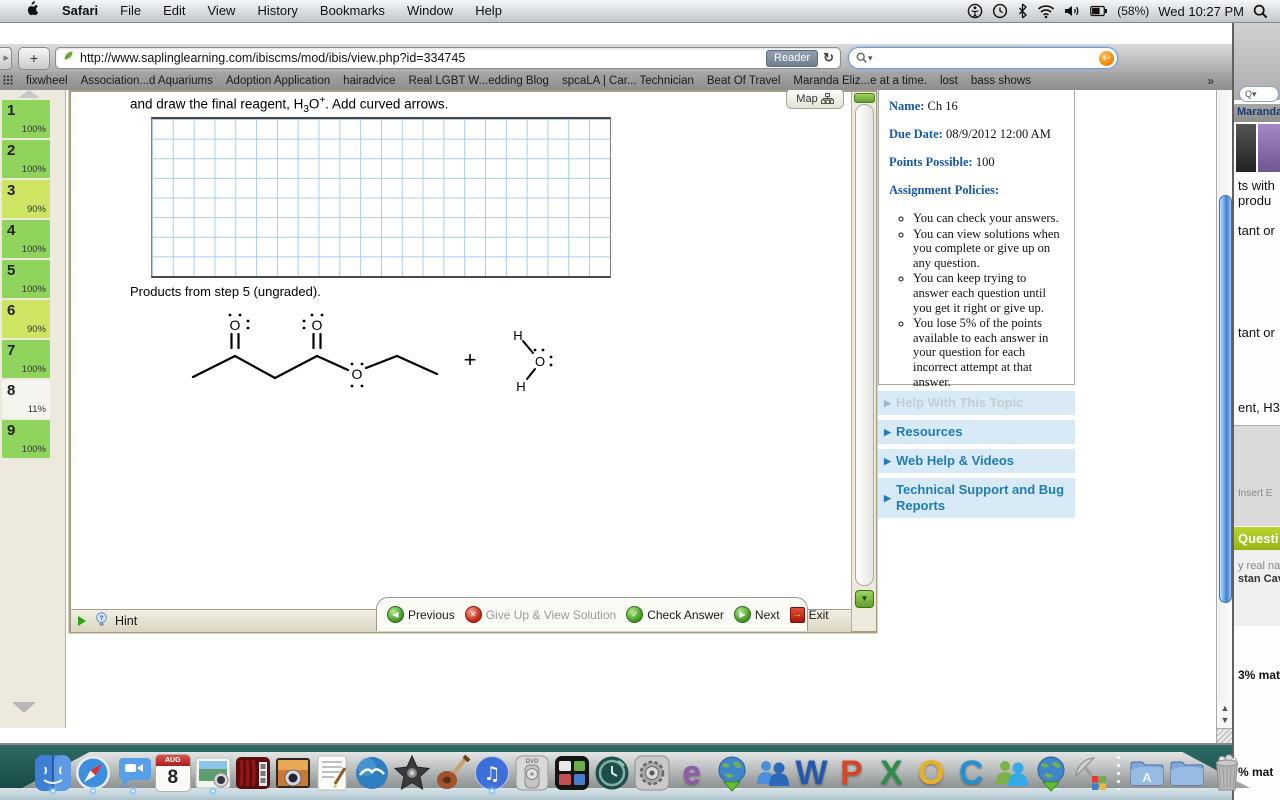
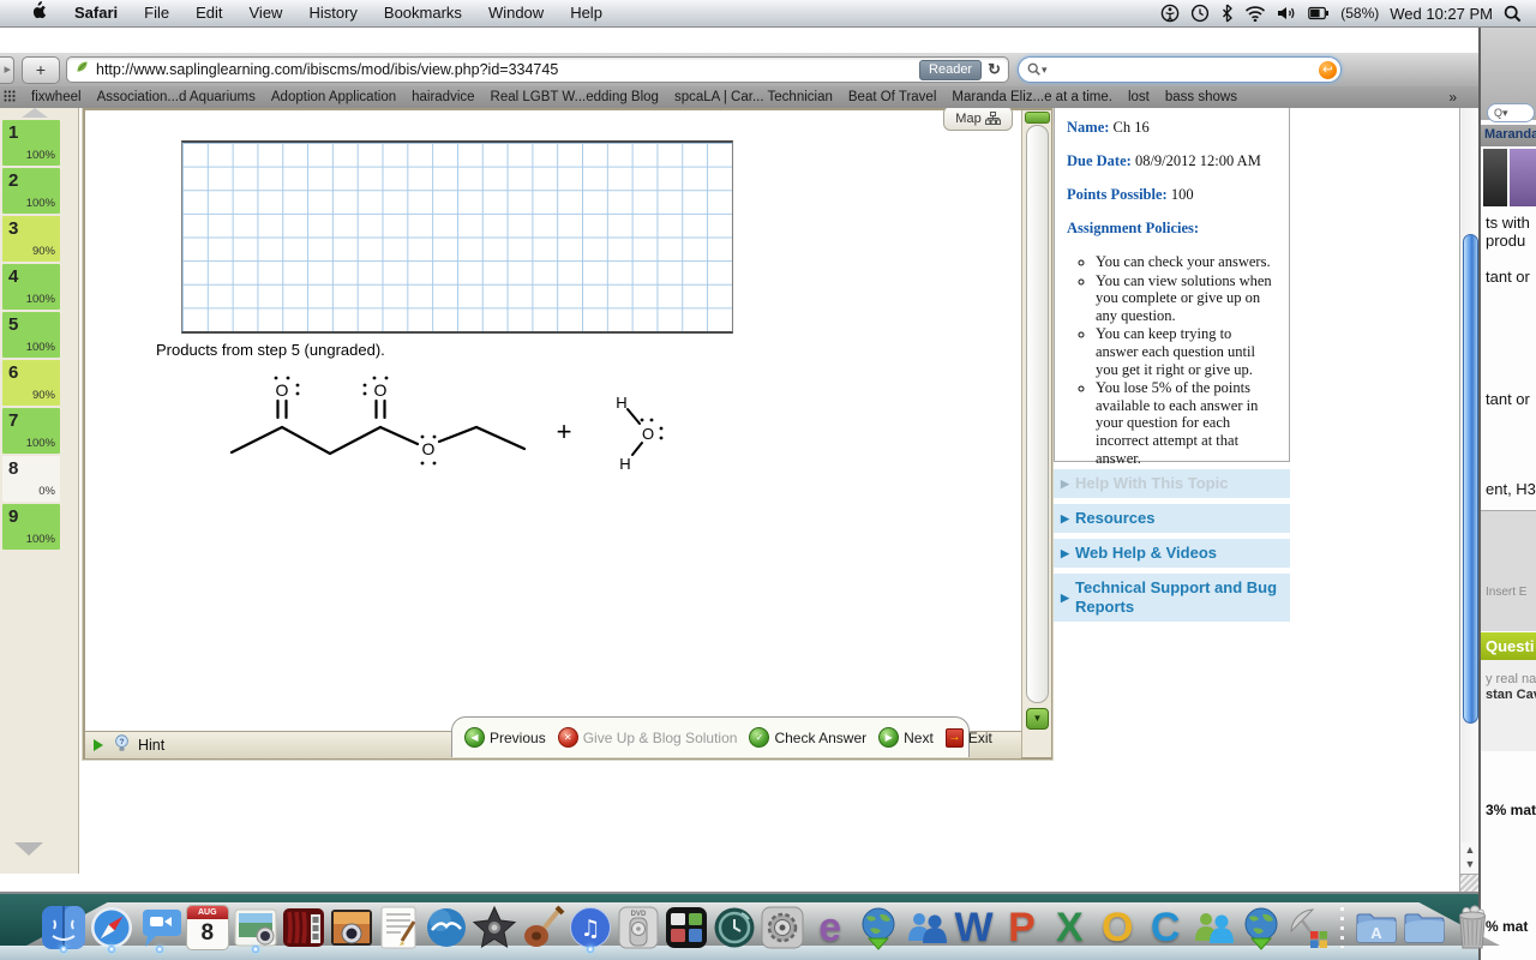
  Safari
  File
  Edit
  View
  History
  Bookmarks
  Window
  Help
  (58%)
  Wed 10:27 PM
  ▸
  +
  http://www.saplinglearning.com/ibiscms/mod/ibis/view.php?id=334745
  Reader
  ↻
  ▾
  ↩
  fixwheel
  Association...d Aquariums
  Adoption Application
  hairadvice
  Real LGBT W...edding Blog
  spcaLA | Car... Technician
  Beat Of Travel
  Maranda Eliz...e at a time.
  lost
  bass shows
  »
  1
  100%
  2
  100%
  3
  90%
  4
  100%
  5
  100%
  6
  90%
  7
  100%
  8
- 11%
+ 0%
  9
  100%
- and draw the final reagent, H3O+. Add curved arrows.
  Map
  Products from step 5 (ungraded).
  O
  O
  O
  +
  H
  O
  H
  ▼
  Hint
  ◀
  Previous
  ✕
- Give Up & View Solution
+ Give Up & Blog Solution
  ✓
  Check Answer
  ▶
  Next
  →
  Exit
  Name: Ch 16
  Due Date: 08/9/2012 12:00 AM
  Points Possible: 100
  Assignment Policies:
  You can check your answers.
  You can view solutions when you complete or give up on any question.
  You can keep trying to answer each question until you get it right or give up.
  You lose 5% of the points available to each answer in your question for each incorrect attempt at that answer.
  ▶
  Help With This Topic
  ▶
  Resources
  ▶
  Web Help & Videos
  ▶
  Technical Support and Bug Reports
  ▲
  ▼
  Q▾
  Maranda
  Questi
  ts with
  produ
  tant or
  tant or
  ent, H3
  Insert E
  y real na
  stan Ca
  3% mat
  % mat
  8
  ♫
  e
  W
  P
  X
  O
  C
  A
